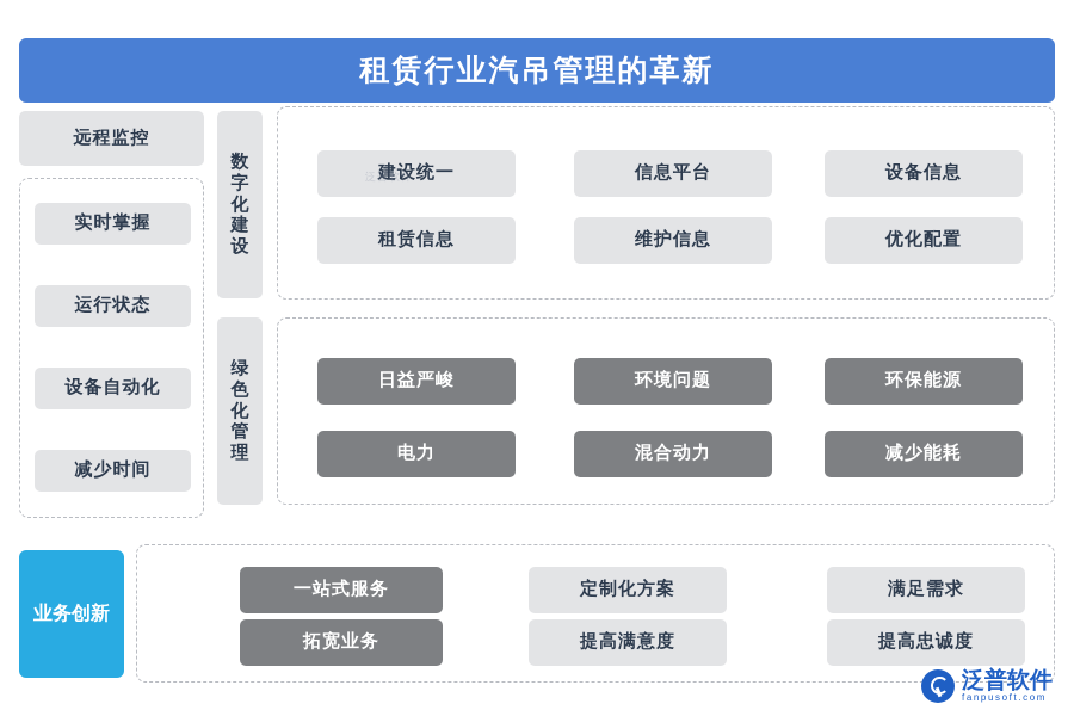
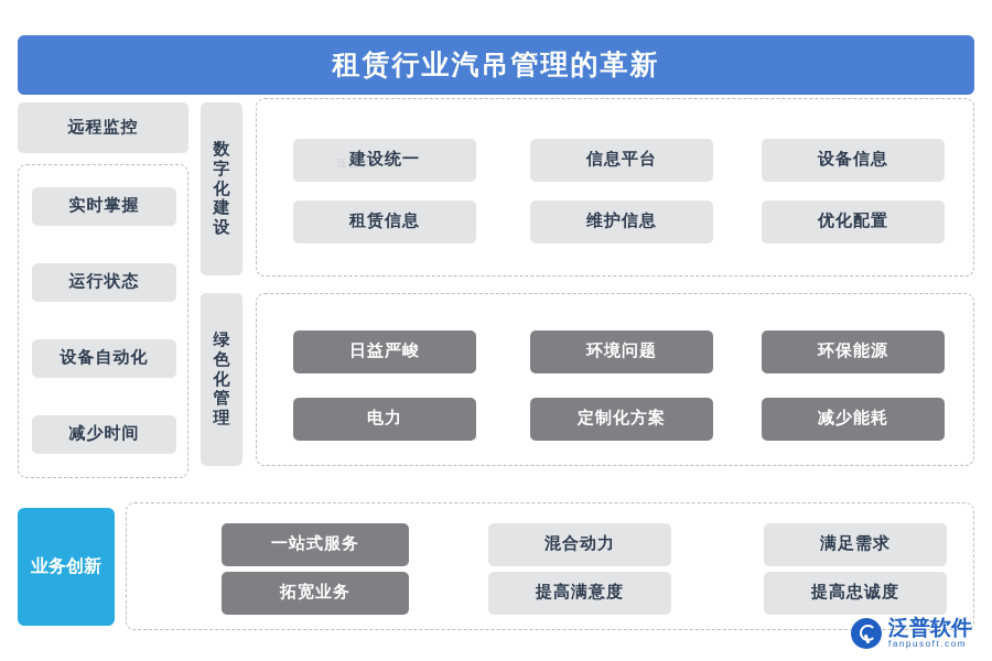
  租赁行业汽吊管理的革新
  远程监控
  实时掌握
  运行状态
  设备自动化
  减少时间
  数字化建设
  建设统一
  信息平台
  设备信息
  租赁信息
  维护信息
  优化配置
  绿色化管理
  日益严峻
  环境问题
  环保能源
  电力
- 混合动力
+ 定制化方案
  减少能耗
  业务创新
  一站式服务
- 定制化方案
+ 混合动力
  满足需求
  拓宽业务
  提高满意度
  提高忠诚度
  泛普软件
  泛普软件
  fanpusoft.com
